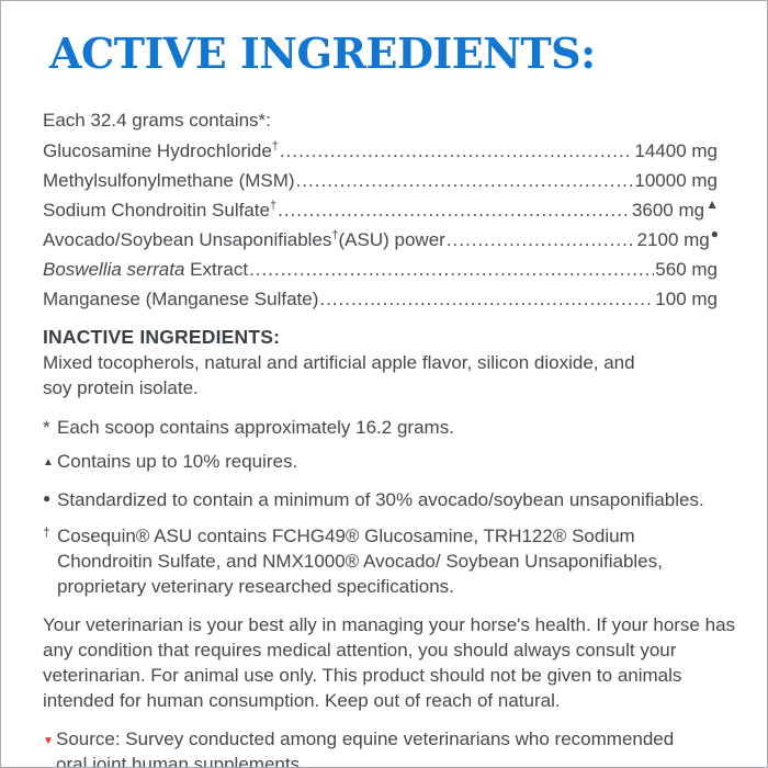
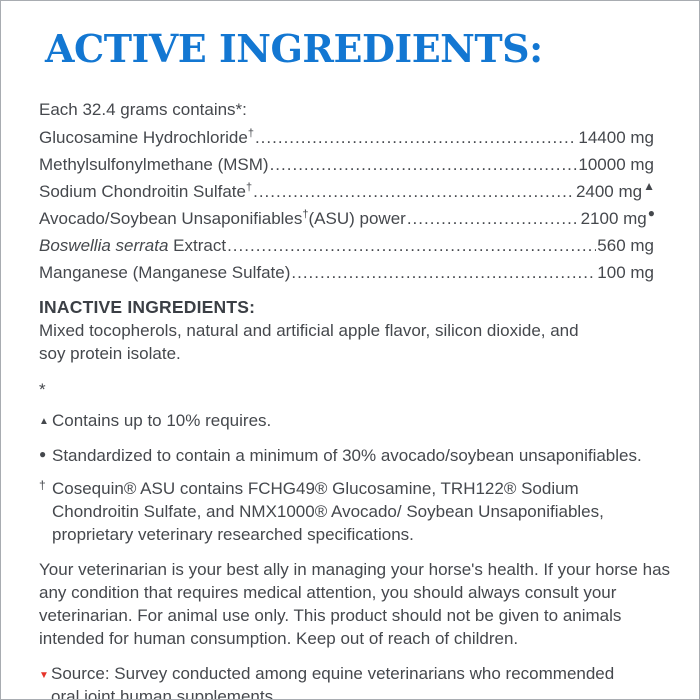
  ACTIVE INGREDIENTS:
  Each 32.4 grams contains*:
  Glucosamine Hydrochloride†
  14400 mg
  Methylsulfonylmethane (MSM)
  10000 mg
  Sodium Chondroitin Sulfate†
- 3600 mg▲
+ 2400 mg▲
  Avocado/Soybean Unsaponifiables†(ASU) power
  2100 mg●
  Boswellia serrata Extract
  560 mg
  Manganese (Manganese Sulfate)
  100 mg
  INACTIVE INGREDIENTS:
  Mixed tocopherols, natural and artificial apple flavor, silicon dioxide, and soy protein isolate.
  *
- Each scoop contains approximately 16.2 grams.
  ▲
  Contains up to 10% requires.
  ●
  Standardized to contain a minimum of 30% avocado/soybean unsaponifiables.
  †
  Cosequin® ASU contains FCHG49® Glucosamine, TRH122® Sodium Chondroitin Sulfate, and NMX1000® Avocado/ Soybean Unsaponifiables, proprietary veterinary researched specifications.
- Your veterinarian is your best ally in managing your horse's health. If your horse has any condition that requires medical attention, you should always consult your veterinarian. For animal use only. This product should not be given to animals intended for human consumption. Keep out of reach of natural.
+ Your veterinarian is your best ally in managing your horse's health. If your horse has any condition that requires medical attention, you should always consult your veterinarian. For animal use only. This product should not be given to animals intended for human consumption. Keep out of reach of children.
  ▼
  Source: Survey conducted among equine veterinarians who recommended oral joint human supplements.
